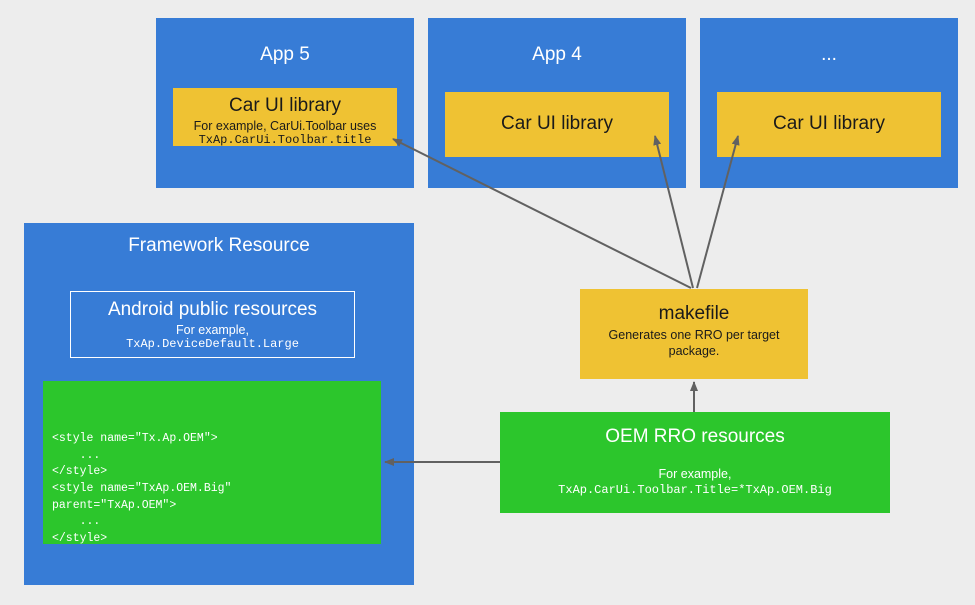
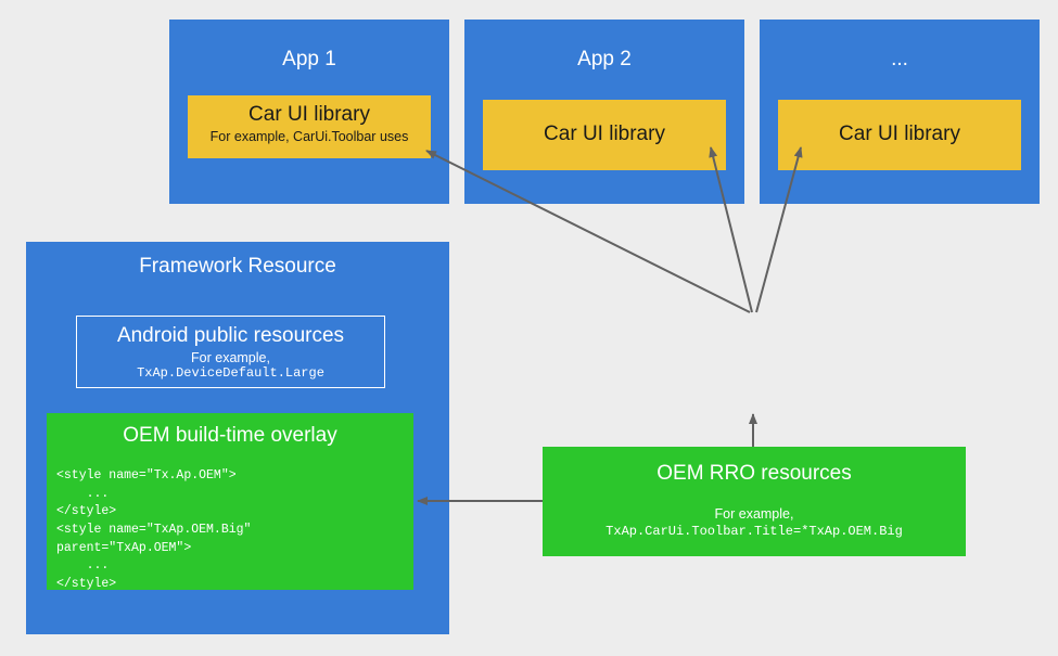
- App 5
+ App 1
  Car UI library
  For example, CarUi.Toolbar uses
- TxAp.CarUi.Toolbar.title
- App 4
+ App 2
  Car UI library
  ...
  Car UI library
  Framework Resource
  Android public resources
  For example,
  TxAp.DeviceDefault.Large
+ OEM build-time overlay
  <style name="Tx.Ap.OEM">
  ...
  </style>
  <style name="TxAp.OEM.Big"
  parent="TxAp.OEM">
  ...
  </style>
- makefile
- Generates one RRO per target package.
  OEM RRO resources
  For example,
  TxAp.CarUi.Toolbar.Title=*TxAp.OEM.Big
